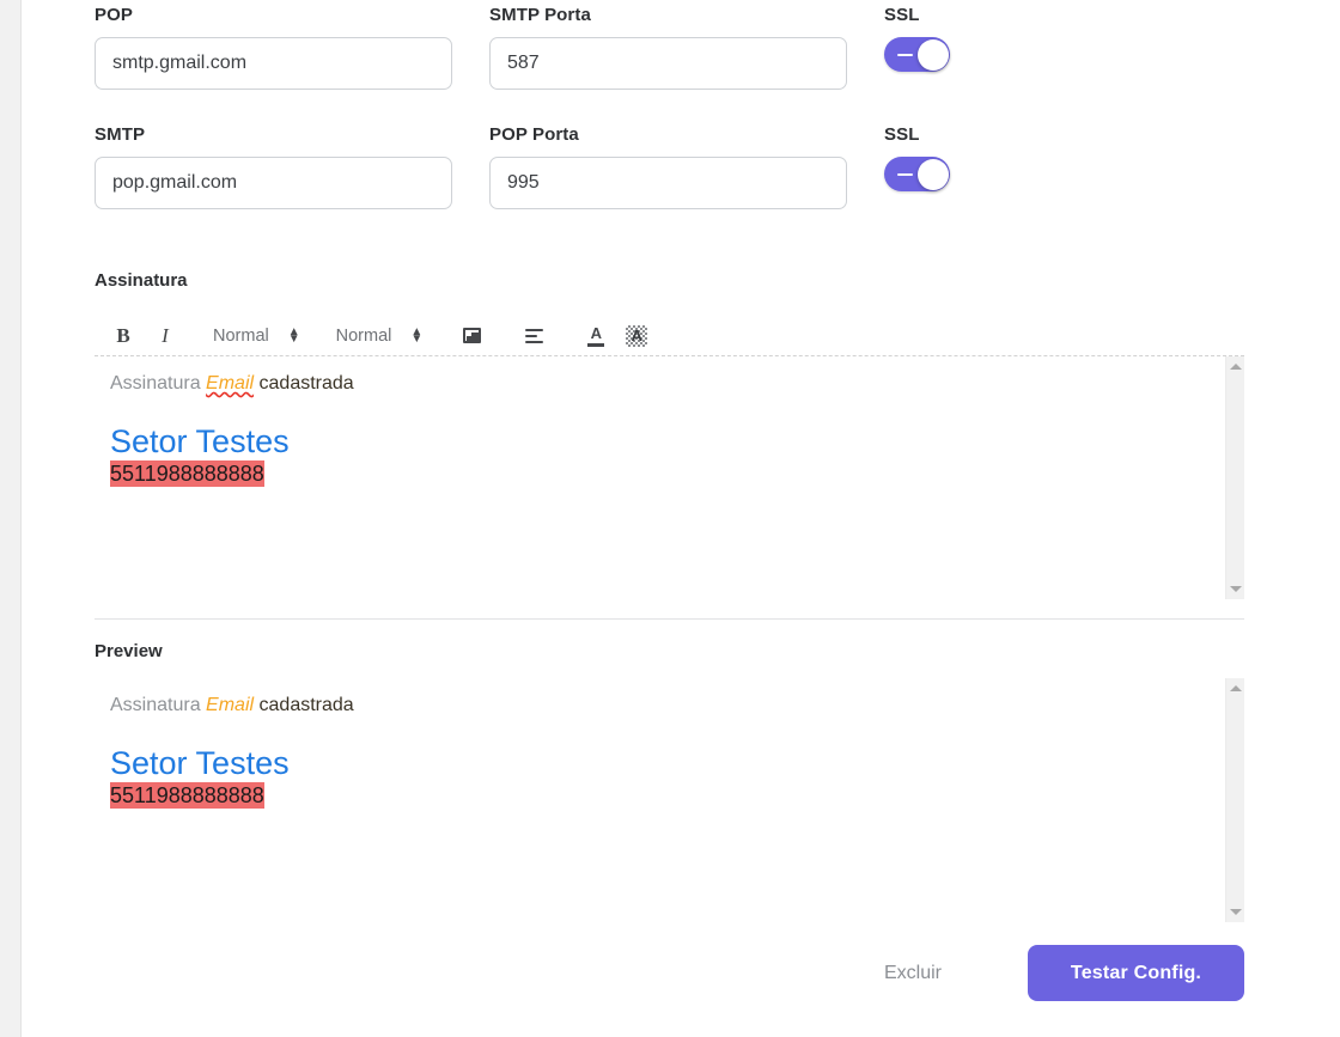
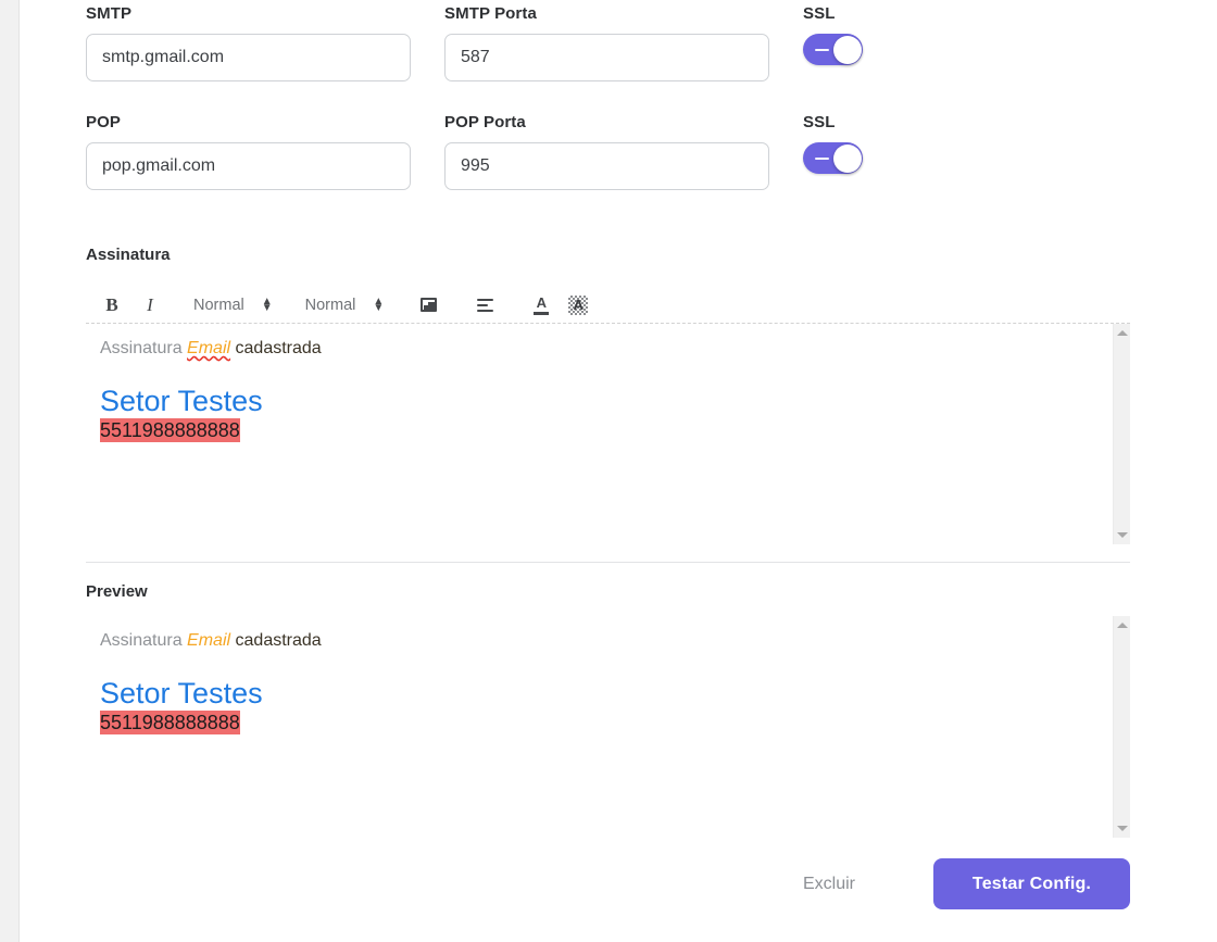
- POP
+ SMTP
  smtp.gmail.com
  SMTP Porta
  587
  SSL
- SMTP
+ POP
  pop.gmail.com
  POP Porta
  995
  SSL
  Assinatura
  B
  I
  Normal
  ▲
  ▼
  Normal
  ▲
  ▼
  A
  A
  Assinatura Email cadastrada
  Setor Testes
  5511988888888
  Preview
  Assinatura Email cadastrada
  Setor Testes
  5511988888888
  Excluir
  Testar Config.
